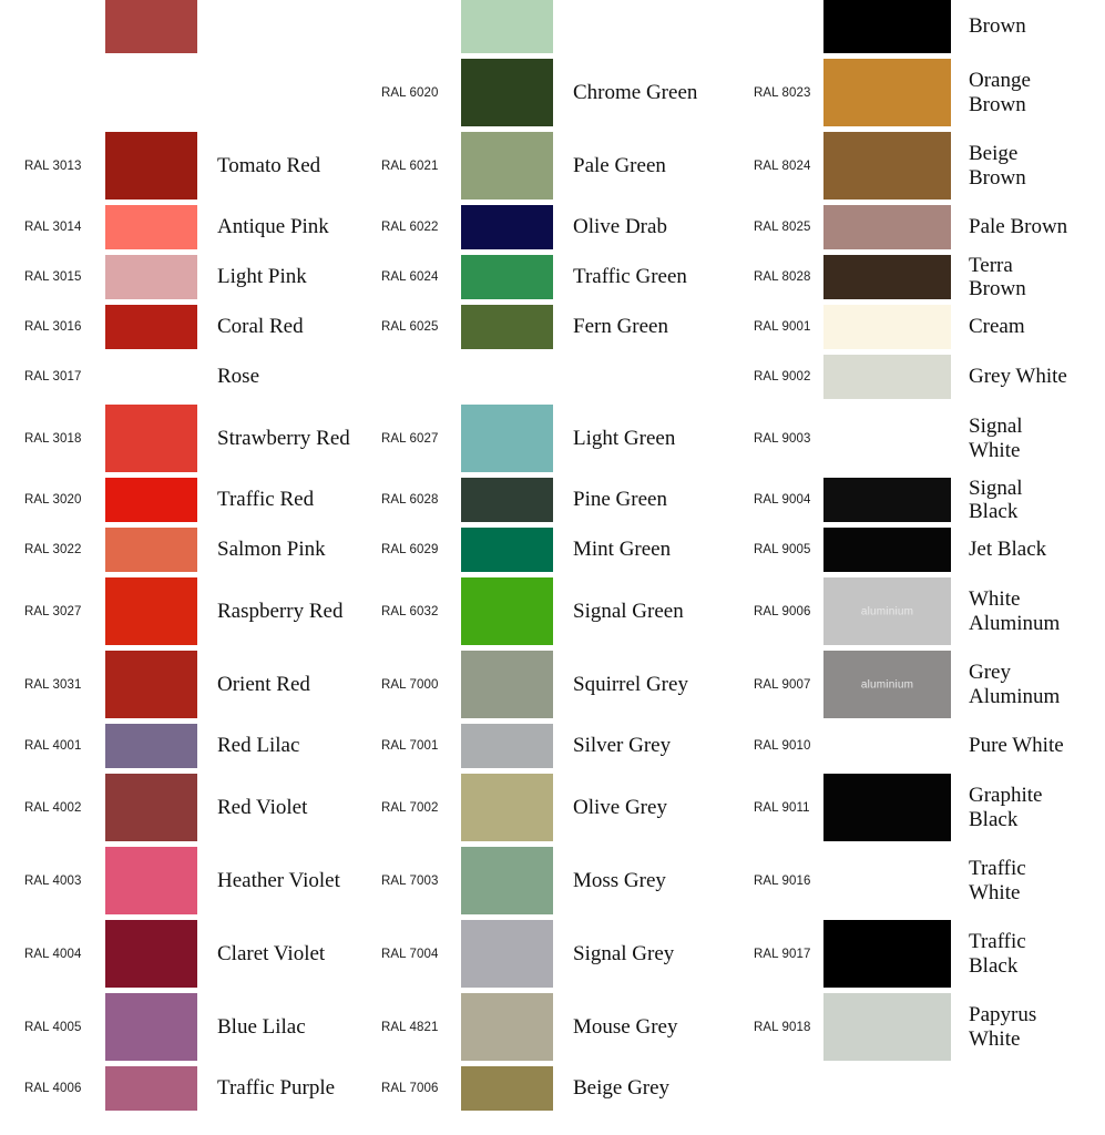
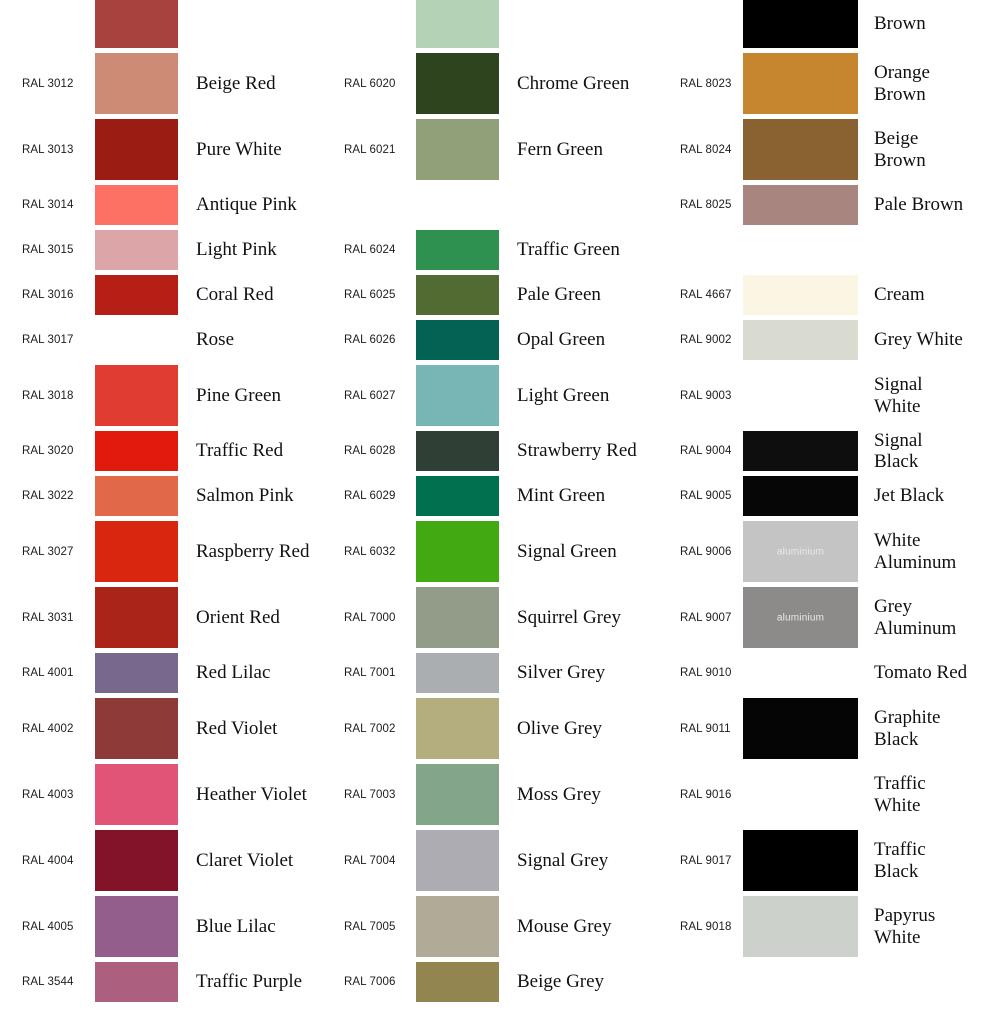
+ RAL 3012
+ Beige Red
  RAL 3013
- Tomato Red
+ Pure White
  RAL 3014
  Antique Pink
  RAL 3015
  Light Pink
  RAL 3016
  Coral Red
  RAL 3017
  Rose
  RAL 3018
- Strawberry Red
+ Pine Green
  RAL 3020
  Traffic Red
  RAL 3022
  Salmon Pink
  RAL 3027
  Raspberry Red
  RAL 3031
  Orient Red
  RAL 4001
  Red Lilac
  RAL 4002
  Red Violet
  RAL 4003
  Heather Violet
  RAL 4004
  Claret Violet
  RAL 4005
  Blue Lilac
- RAL 4006
+ RAL 3544
  Traffic Purple
  RAL 6020
  Chrome Green
  RAL 6021
- Pale Green
+ Fern Green
- RAL 6022
- Olive Drab
  RAL 6024
  Traffic Green
  RAL 6025
- Fern Green
+ Pale Green
+ RAL 6026
+ Opal Green
  RAL 6027
  Light Green
  RAL 6028
- Pine Green
+ Strawberry Red
  RAL 6029
  Mint Green
  RAL 6032
  Signal Green
  RAL 7000
  Squirrel Grey
  RAL 7001
  Silver Grey
  RAL 7002
  Olive Grey
  RAL 7003
  Moss Grey
  RAL 7004
  Signal Grey
- RAL 4821
+ RAL 7005
  Mouse Grey
  RAL 7006
  Beige Grey
  Brown
  RAL 8023
  Orange
  Brown
  RAL 8024
  Beige
  Brown
  RAL 8025
  Pale Brown
- RAL 8028
- Terra Brown
- RAL 9001
+ RAL 4667
  Cream
  RAL 9002
  Grey White
  RAL 9003
  Signal
  White
  RAL 9004
  Signal Black
  RAL 9005
  Jet Black
  RAL 9006
  aluminium
  White
  Aluminum
  RAL 9007
  aluminium
  Grey
  Aluminum
  RAL 9010
- Pure White
+ Tomato Red
  RAL 9011
  Graphite
  Black
  RAL 9016
  Traffic
  White
  RAL 9017
  Traffic
  Black
  RAL 9018
  Papyrus
  White
